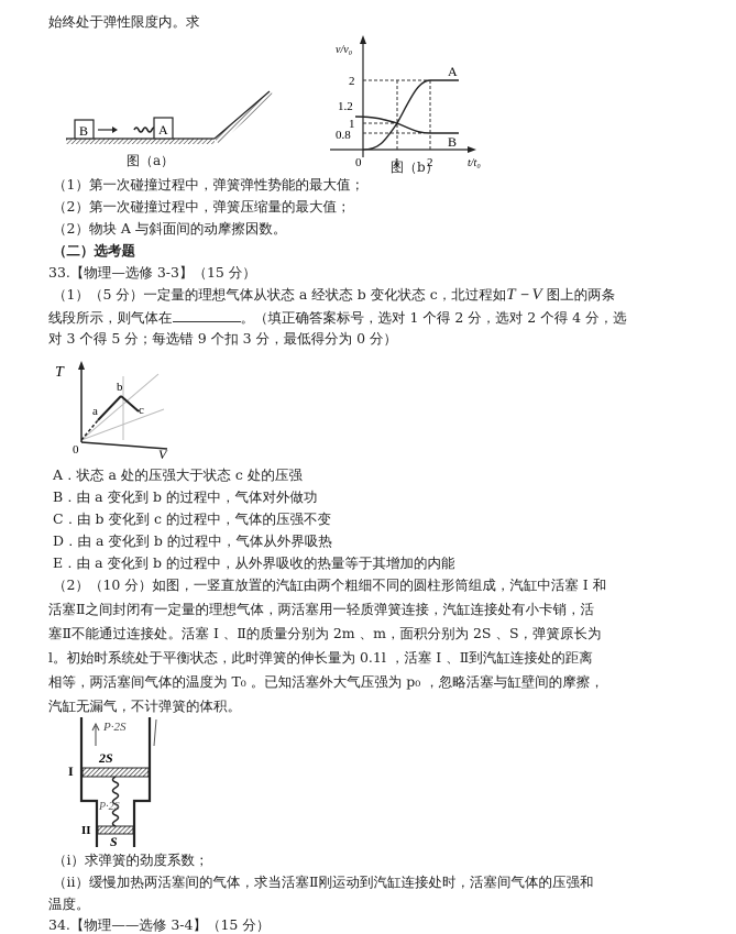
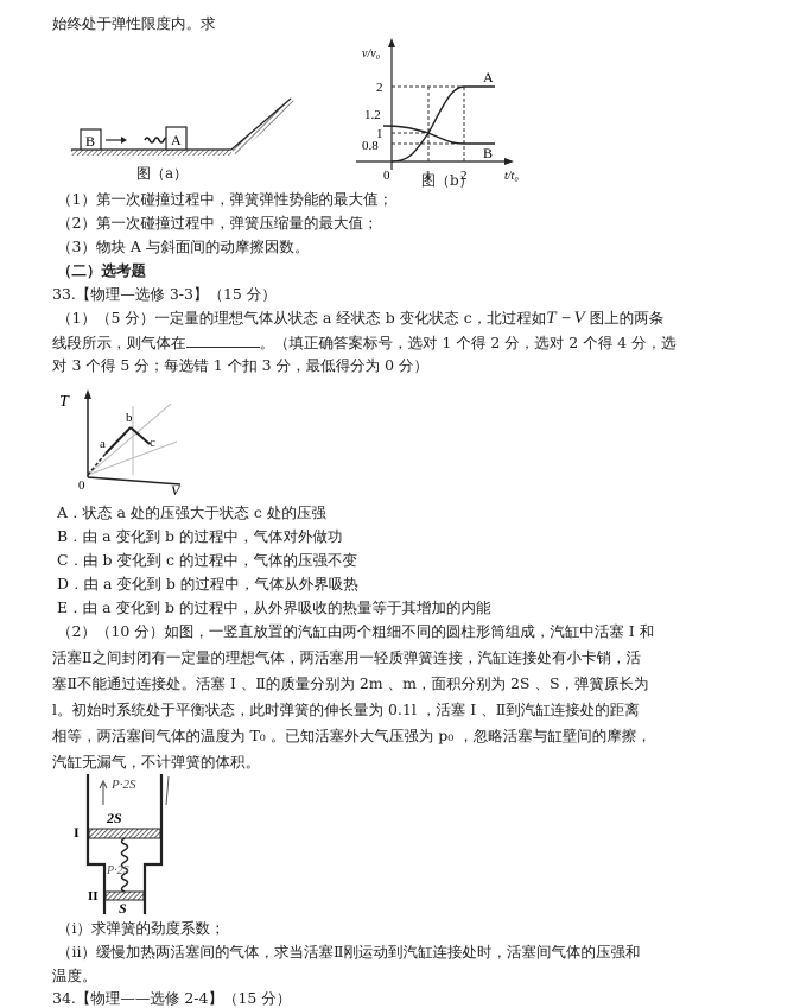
  始终处于弹性限度内。求
  B
  A
  图（a）
  v/v₀
  2
  1.2
  1
  0.8
  0
  1
  2
  t/t₀
  A
  B
  图（b）
  （1）第一次碰撞过程中，弹簧弹性势能的最大值；
  （2）第一次碰撞过程中，弹簧压缩量的最大值；
- （2）物块 A 与斜面间的动摩擦因数。
+ （3）物块 A 与斜面间的动摩擦因数。
  （二）选考题
  33.【物理—选修 3-3】（15 分）
  （1）（5 分）一定量的理想气体从状态 a 经状态 b 变化状态 c，北过程如T－V 图上的两条
  线段所示，则气体在 。（填正确答案标号，选对 1 个得 2 分，选对 2 个得 4 分，选
- 对 3 个得 5 分；每选错 9 个扣 3 分，最低得分为 0 分）
+ 对 3 个得 5 分；每选错 1 个扣 3 分，最低得分为 0 分）
  T
  V
  0
  a
  b
  c
  A．状态 a 处的压强大于状态 c 处的压强
  B．由 a 变化到 b 的过程中，气体对外做功
  C．由 b 变化到 c 的过程中，气体的压强不变
  D．由 a 变化到 b 的过程中，气体从外界吸热
  E．由 a 变化到 b 的过程中，从外界吸收的热量等于其增加的内能
  （2）（10 分）如图，一竖直放置的汽缸由两个粗细不同的圆柱形筒组成，汽缸中活塞 I 和
  活塞Ⅱ之间封闭有一定量的理想气体，两活塞用一轻质弹簧连接，汽缸连接处有小卡销，活
  塞Ⅱ不能通过连接处。活塞 I 、Ⅱ的质量分别为 2m 、m，面积分别为 2S 、S，弹簧原长为
  l。初始时系统处于平衡状态，此时弹簧的伸长量为 0.1l ，活塞 I 、Ⅱ到汽缸连接处的距离
  相等，两活塞间气体的温度为 T₀ 。已知活塞外大气压强为 p₀ ，忽略活塞与缸壁间的摩擦，
  汽缸无漏气，不计弹簧的体积。
  2S
  S
  I
  II
  P·2S
  P·2S
  （ⅰ）求弹簧的劲度系数；
  （ⅱ）缓慢加热两活塞间的气体，求当活塞Ⅱ刚运动到汽缸连接处时，活塞间气体的压强和
  温度。
- 34.【物理——选修 3-4】（15 分）
+ 34.【物理——选修 2-4】（15 分）
